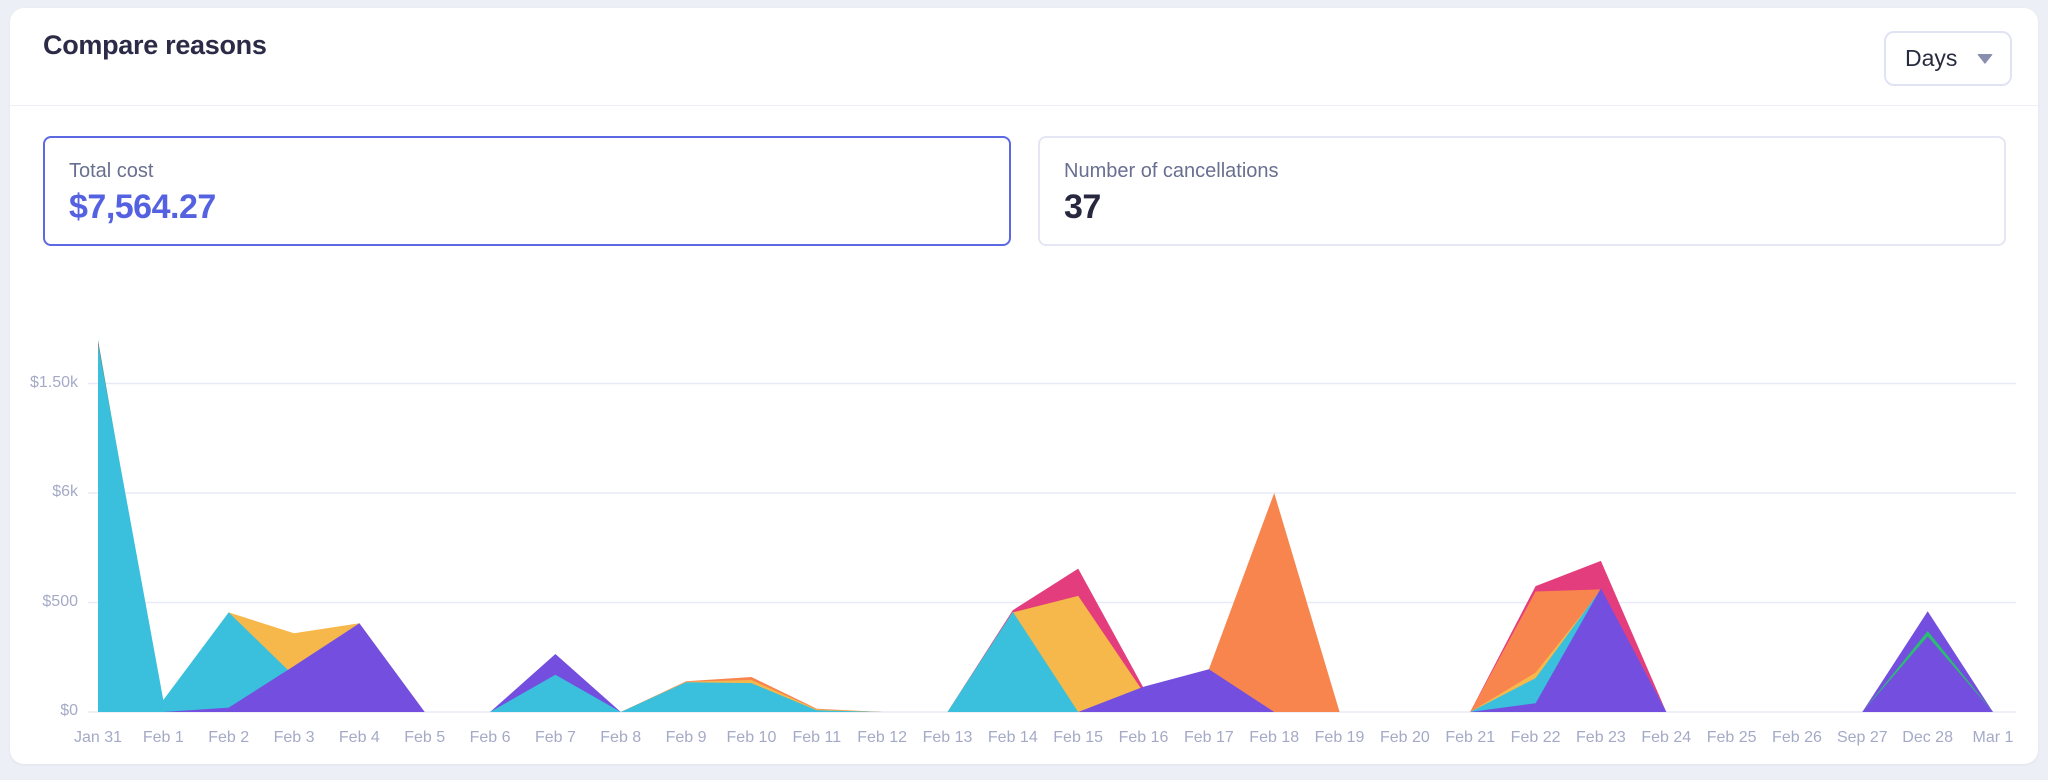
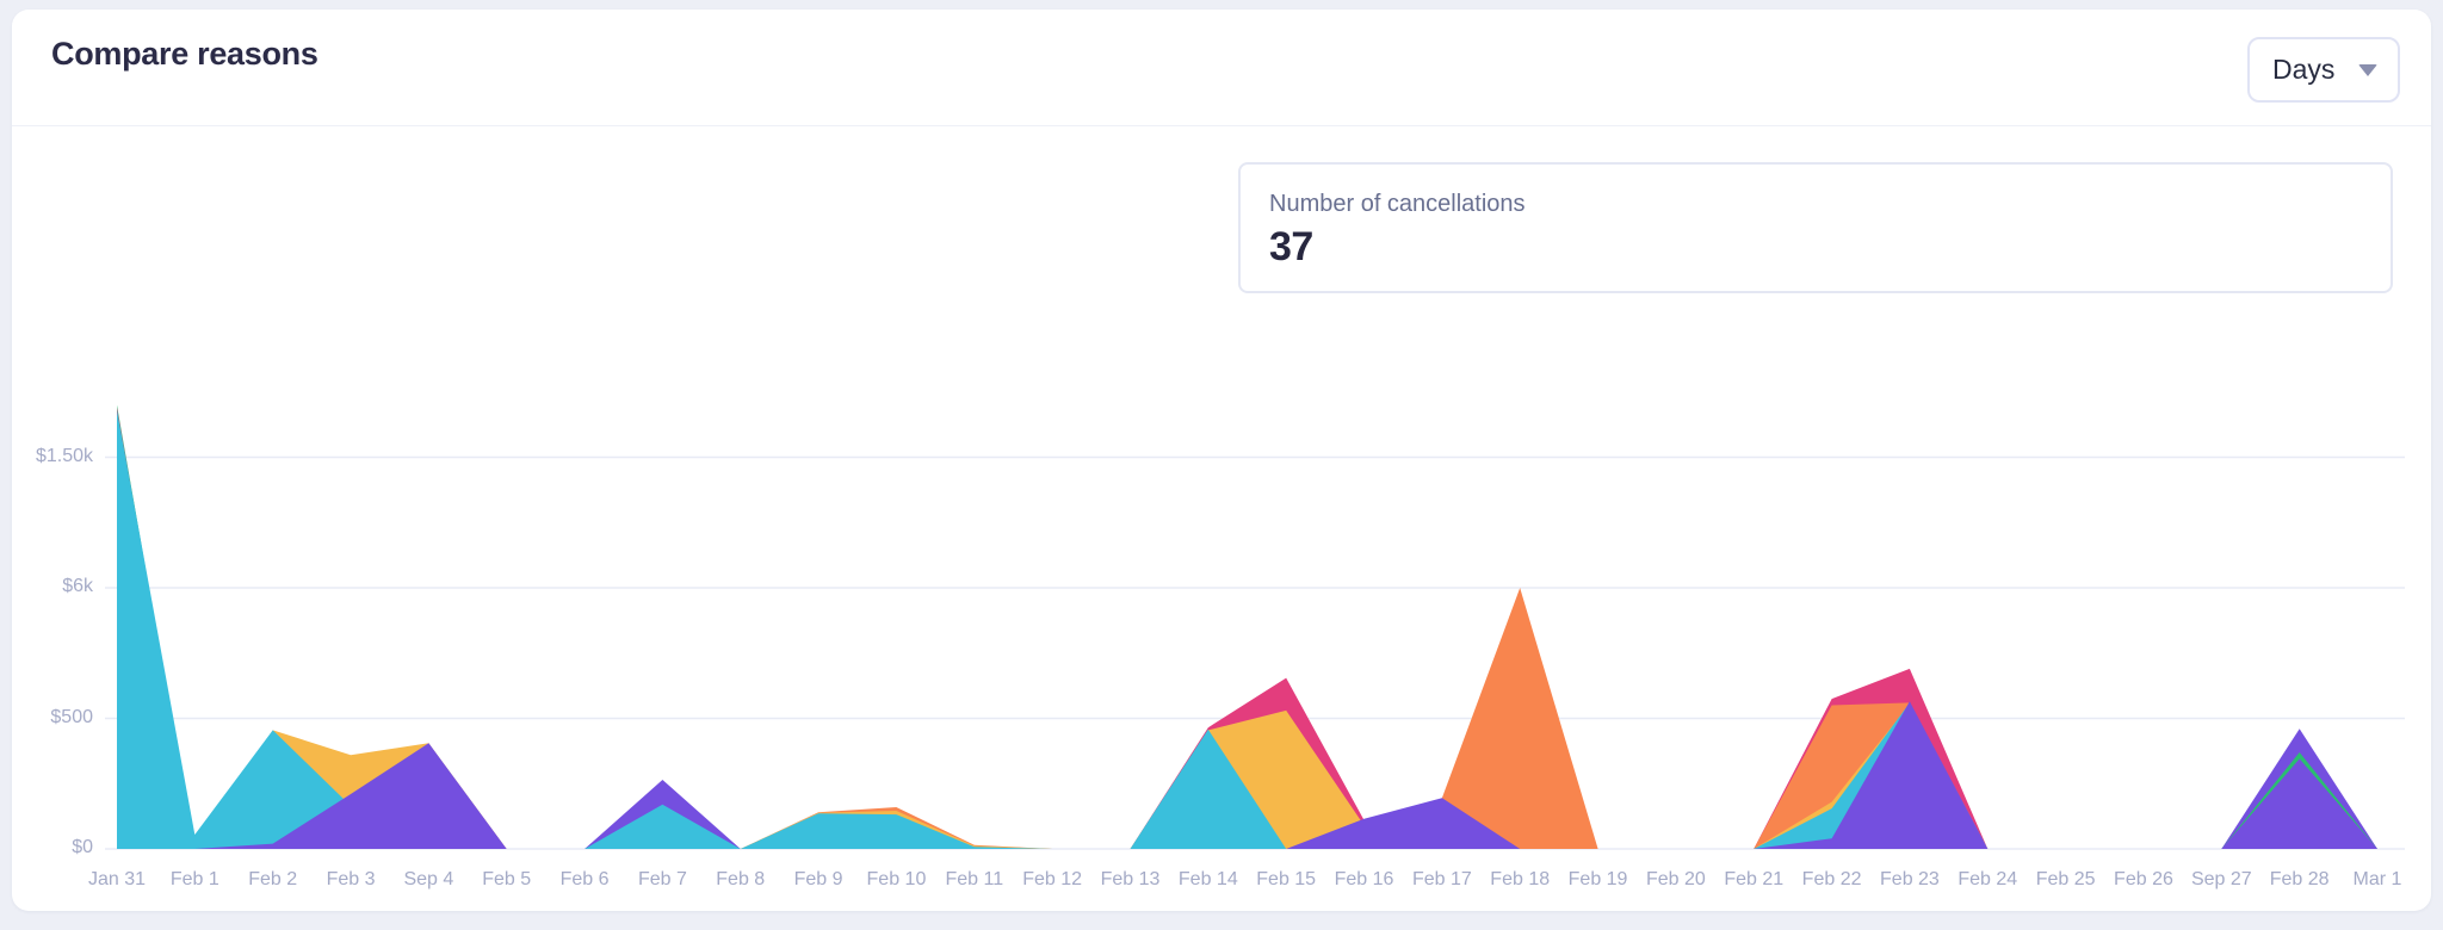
  Compare reasons
  Days
- Total cost
- $7,564.27
  Number of cancellations
  37
  $0
  $500
  $6k
  $1.50k
  Jan 31
  Feb 1
  Feb 2
  Feb 3
- Feb 4
+ Sep 4
  Feb 5
  Feb 6
  Feb 7
  Feb 8
  Feb 9
  Feb 10
  Feb 11
  Feb 12
  Feb 13
  Feb 14
  Feb 15
  Feb 16
  Feb 17
  Feb 18
  Feb 19
  Feb 20
  Feb 21
  Feb 22
  Feb 23
  Feb 24
  Feb 25
  Feb 26
  Sep 27
- Dec 28
+ Feb 28
  Mar 1
